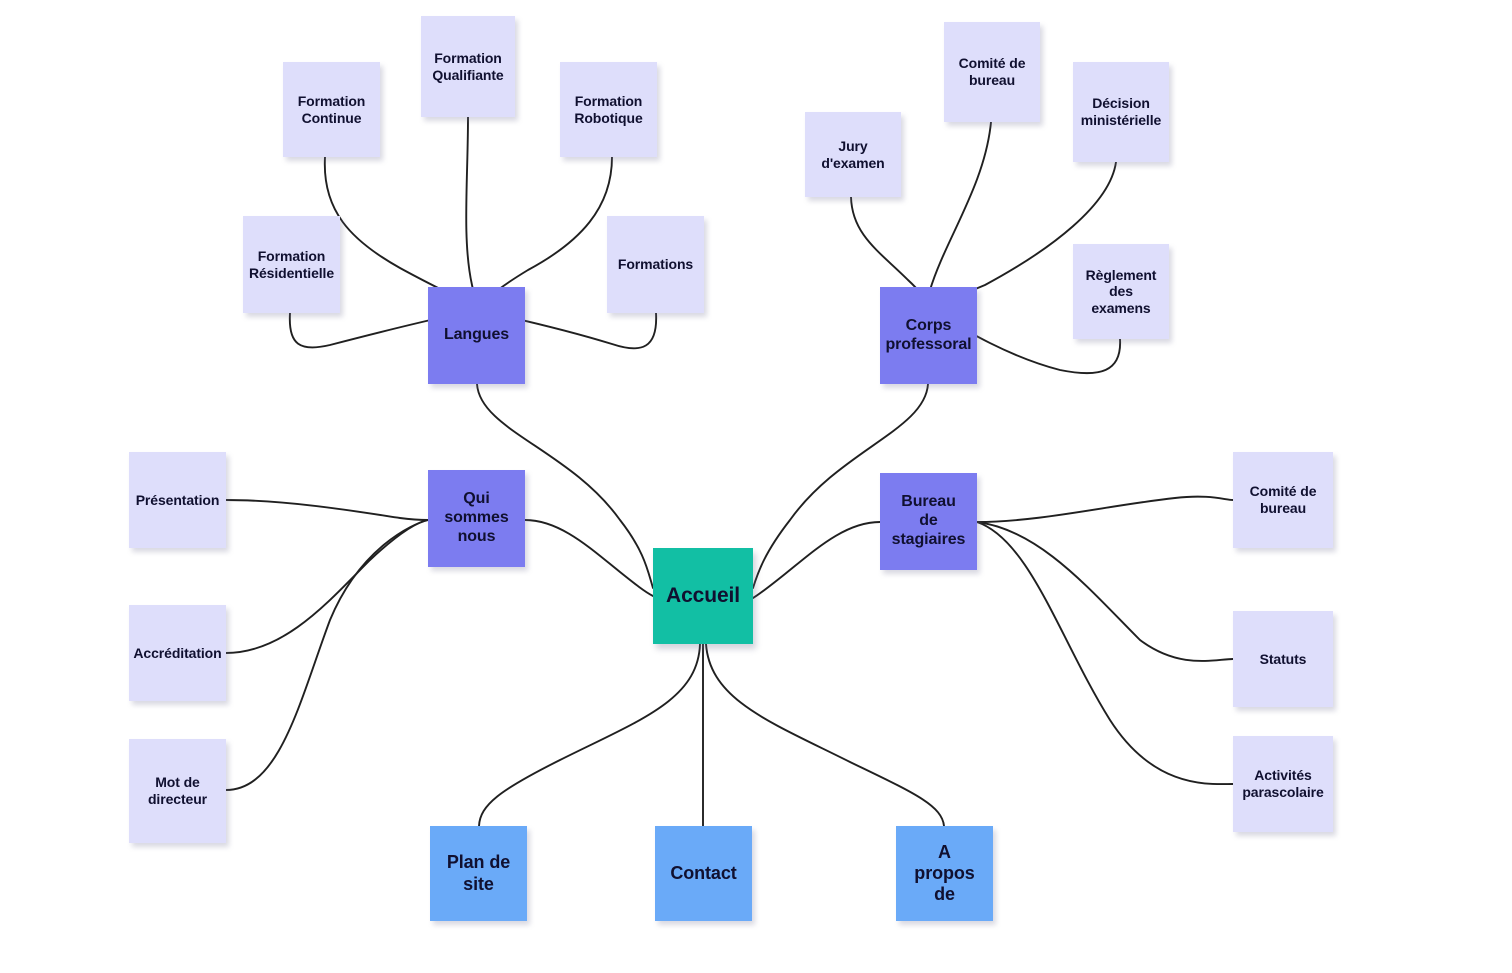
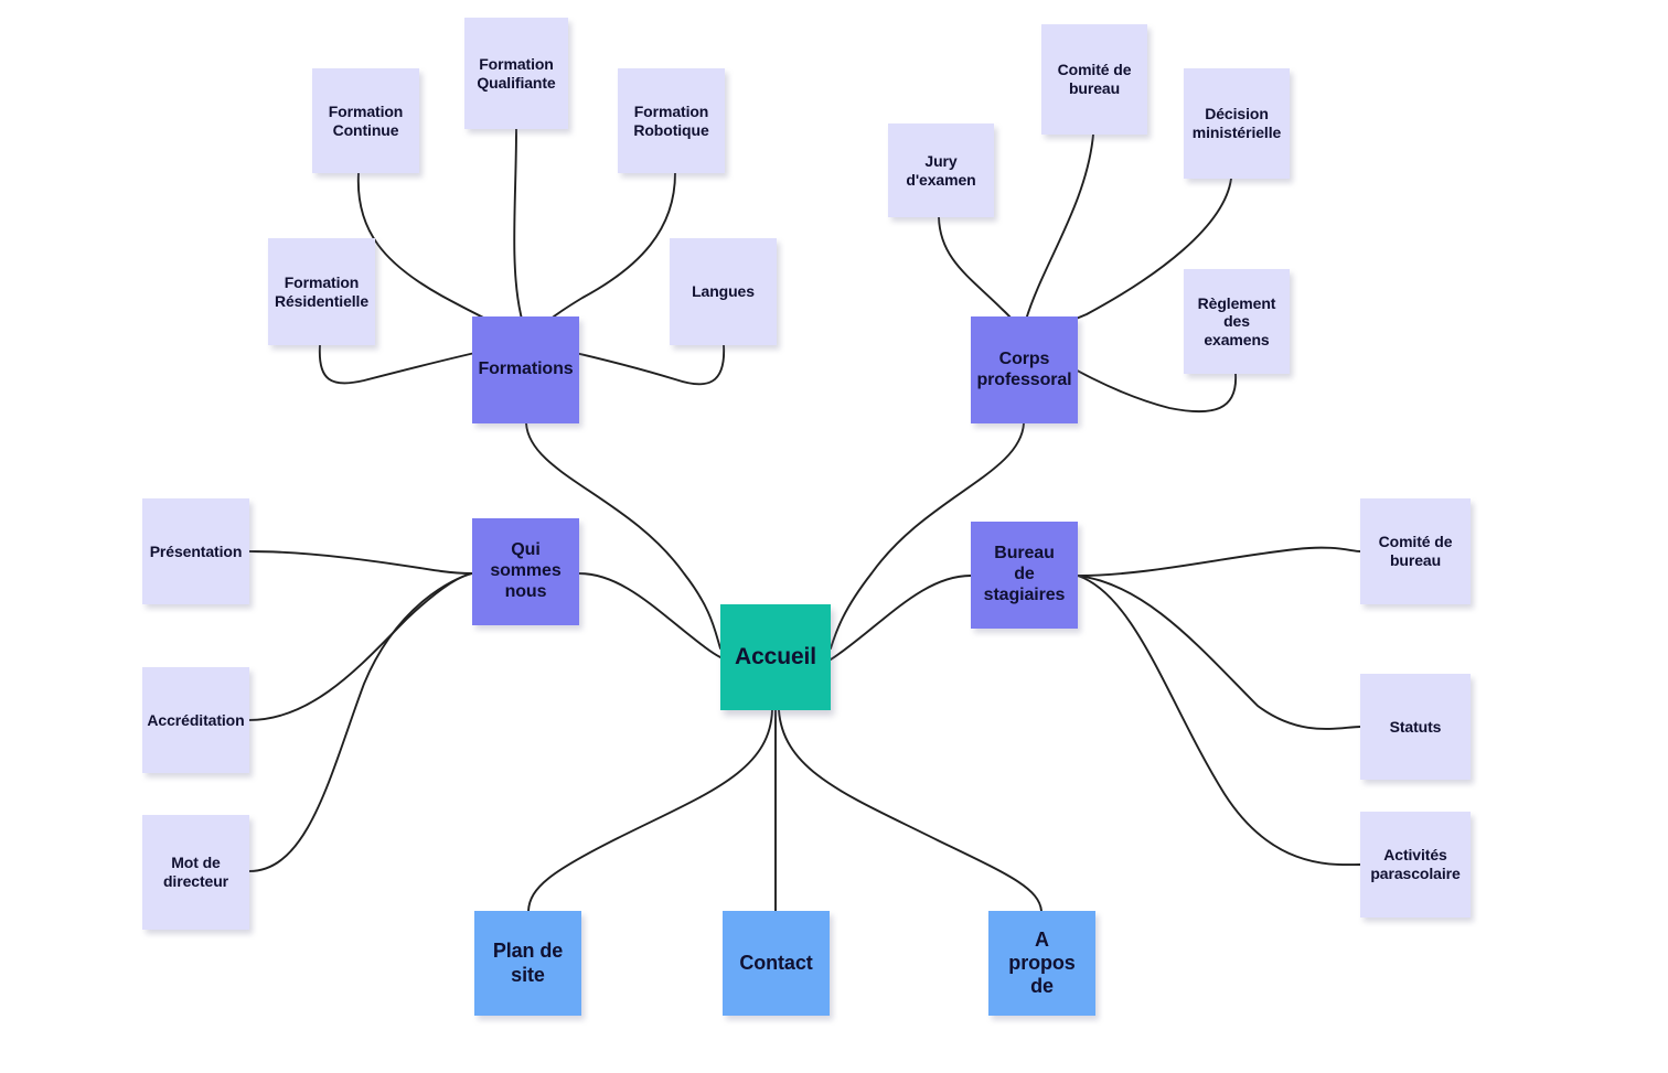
  Accueil
- Langues
+ Formations
  Corps
  professoral
  Qui
  sommes
  nous
  Bureau
  de
  stagiaires
  Formation
  Continue
  Formation
  Qualifiante
  Formation
  Robotique
  Formation
  Résidentielle
- Formations
+ Langues
  Jury
  d'examen
  Comité de
  bureau
  Décision
  ministérielle
  Règlement
  des
  examens
  Présentation
  Accréditation
  Mot de
  directeur
  Comité de
  bureau
  Statuts
  Activités
  parascolaire
  Plan de
  site
  Contact
  A
  propos
  de
